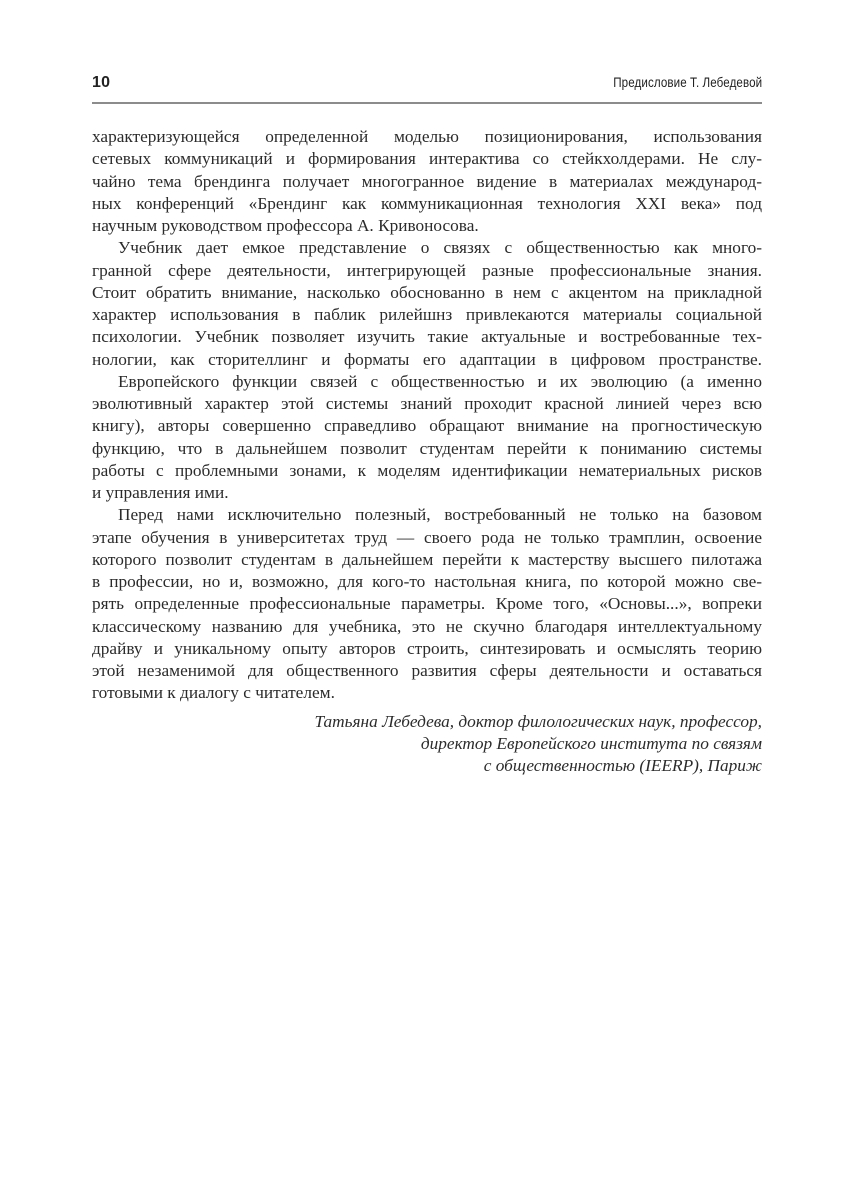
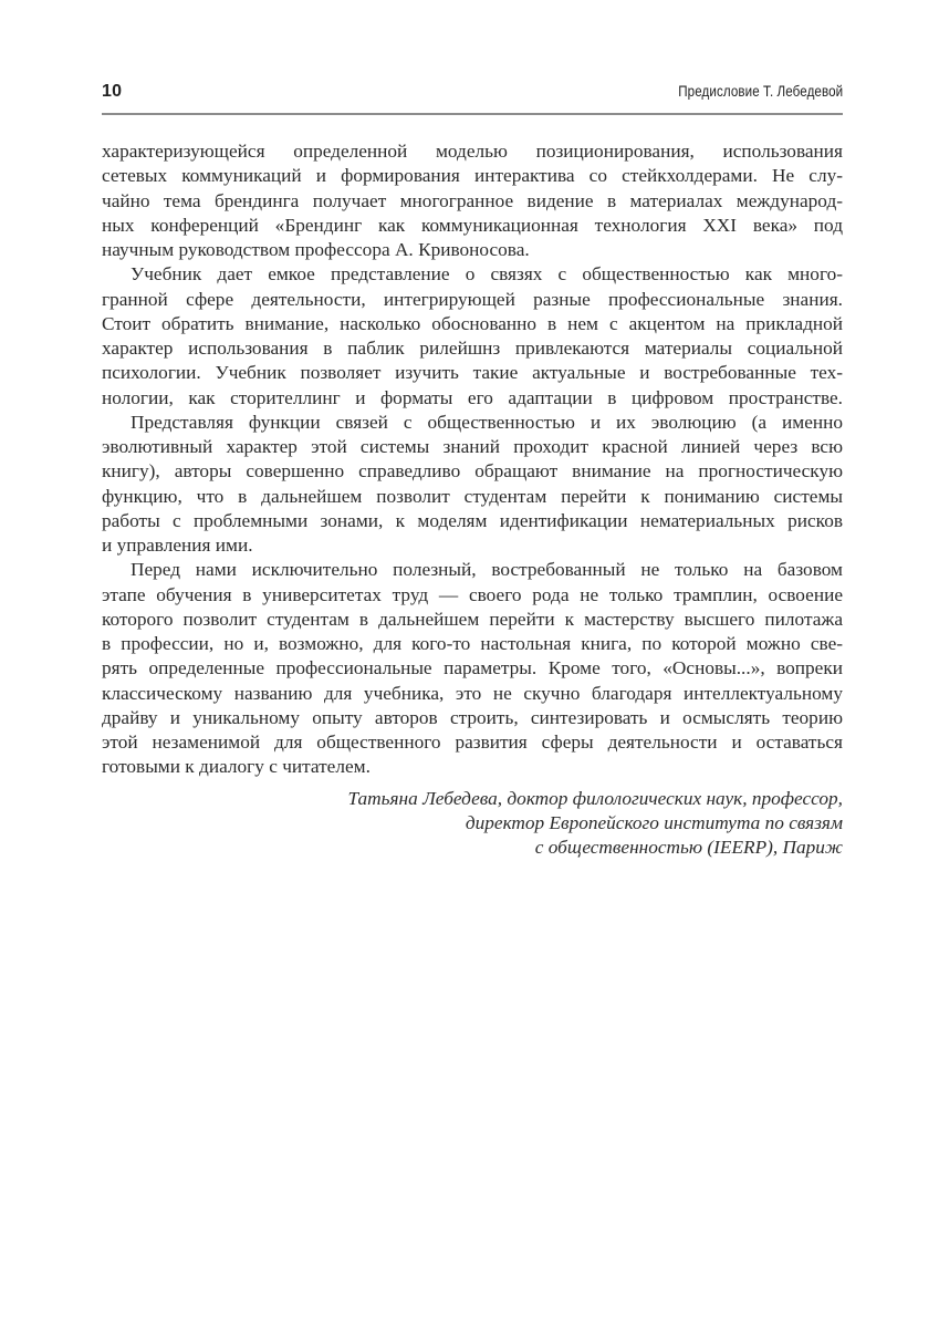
  10
  Предисловие Т. Лебедевой
  характеризующейся определенной моделью позиционирования, использования
  сетевых коммуникаций и формирования интерактива со стейкхолдерами. Не слу-
  чайно тема брендинга получает многогранное видение в материалах международ-
  ных конференций «Брендинг как коммуникационная технология XXI века» под
  научным руководством профессора А. Кривоносова.
  Учебник дает емкое представление о связях с общественностью как много-
  гранной сфере деятельности, интегрирующей разные профессиональные знания.
  Стоит обратить внимание, насколько обоснованно в нем с акцентом на прикладной
  характер использования в паблик рилейшнз привлекаются материалы социальной
  психологии. Учебник позволяет изучить такие актуальные и востребованные тех-
  нологии, как сторителлинг и форматы его адаптации в цифровом пространстве.
- Европейского функции связей с общественностью и их эволюцию (а именно
+ Представляя функции связей с общественностью и их эволюцию (а именно
  эволютивный характер этой системы знаний проходит красной линией через всю
  книгу), авторы совершенно справедливо обращают внимание на прогностическую
  функцию, что в дальнейшем позволит студентам перейти к пониманию системы
  работы с проблемными зонами, к моделям идентификации нематериальных рисков
  и управления ими.
  Перед нами исключительно полезный, востребованный не только на базовом
  этапе обучения в университетах труд — своего рода не только трамплин, освоение
  которого позволит студентам в дальнейшем перейти к мастерству высшего пилотажа
  в профессии, но и, возможно, для кого-то настольная книга, по которой можно све-
  рять определенные профессиональные параметры. Кроме того, «Основы...», вопреки
  классическому названию для учебника, это не скучно благодаря интеллектуальному
  драйву и уникальному опыту авторов строить, синтезировать и осмыслять теорию
  этой незаменимой для общественного развития сферы деятельности и оставаться
  готовыми к диалогу с читателем.
  Татьяна Лебедева, доктор филологических наук, профессор,
  директор Европейского института по связям
  с общественностью (IEERP), Париж
